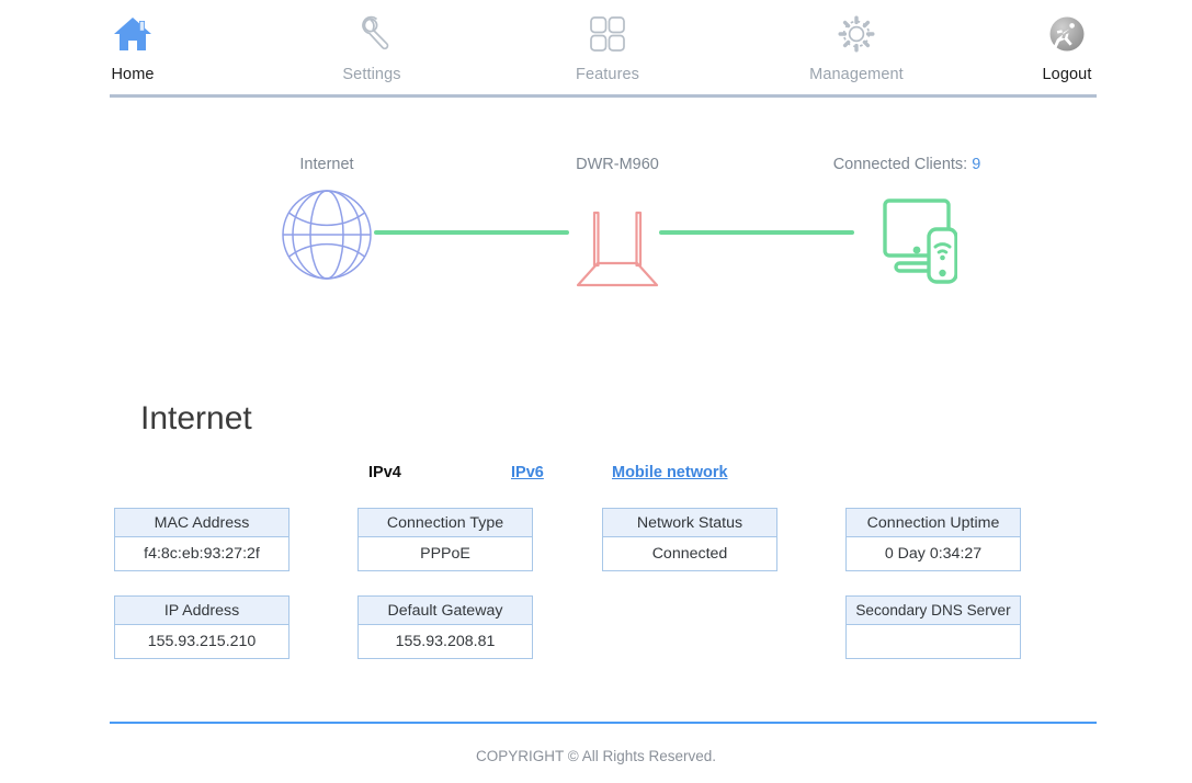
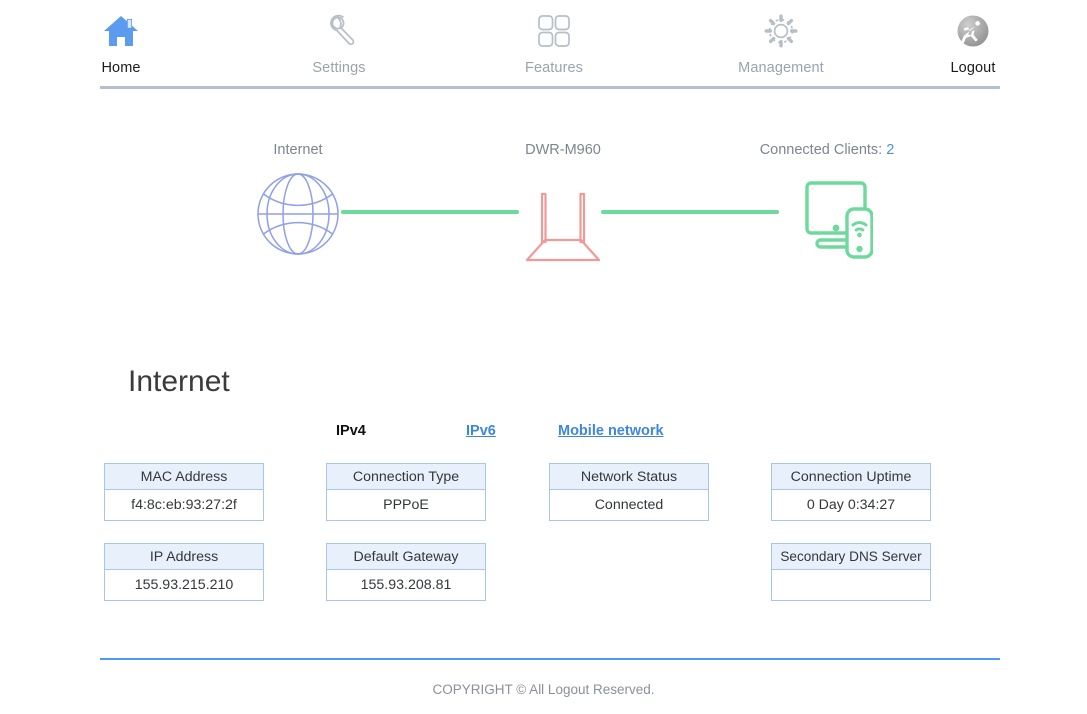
  Home
  Settings
  Features
  Management
  Logout
  Internet
  DWR-M960
- Connected Clients: 9
+ Connected Clients: 2
  Internet
  IPv4
  IPv6
  Mobile network
  MAC Address
  f4:8c:eb:93:27:2f
  Connection Type
  PPPoE
  Network Status
  Connected
  Connection Uptime
  0 Day 0:34:27
  IP Address
  155.93.215.210
  Default Gateway
  155.93.208.81
  Secondary DNS Server
- COPYRIGHT © All Rights Reserved.
+ COPYRIGHT © All Logout Reserved.
